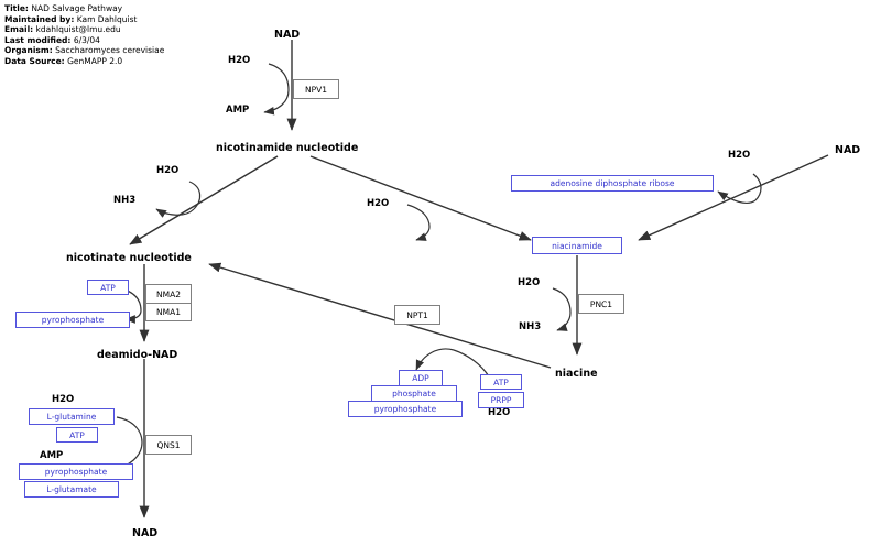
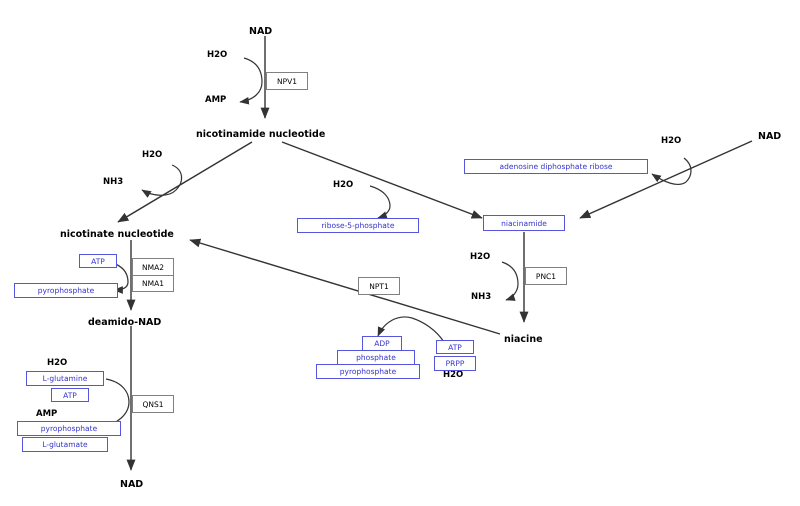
- Title: NAD Salvage Pathway
- Maintained by: Kam Dahlquist
- Email: kdahlquist@lmu.edu
- Last modified: 6/3/04
- Organism: Saccharomyces cerevisiae
- Data Source: GenMAPP 2.0
  NAD
  H2O
  AMP
  nicotinamide nucleotide
  H2O
  NH3
  nicotinate nucleotide
  deamido-NAD
  H2O
  AMP
  NAD
  H2O
  H2O
  H2O
  NAD
  H2O
  NH3
  niacine
  adenosine diphosphate ribose
+ ribose-5-phosphate
  niacinamide
  ATP
  pyrophosphate
  ADP
  phosphate
  pyrophosphate
  ATP
  PRPP
  L-glutamine
  ATP
  pyrophosphate
  L-glutamate
  NPV1
  NMA2
  NMA1
  NPT1
  PNC1
  QNS1
